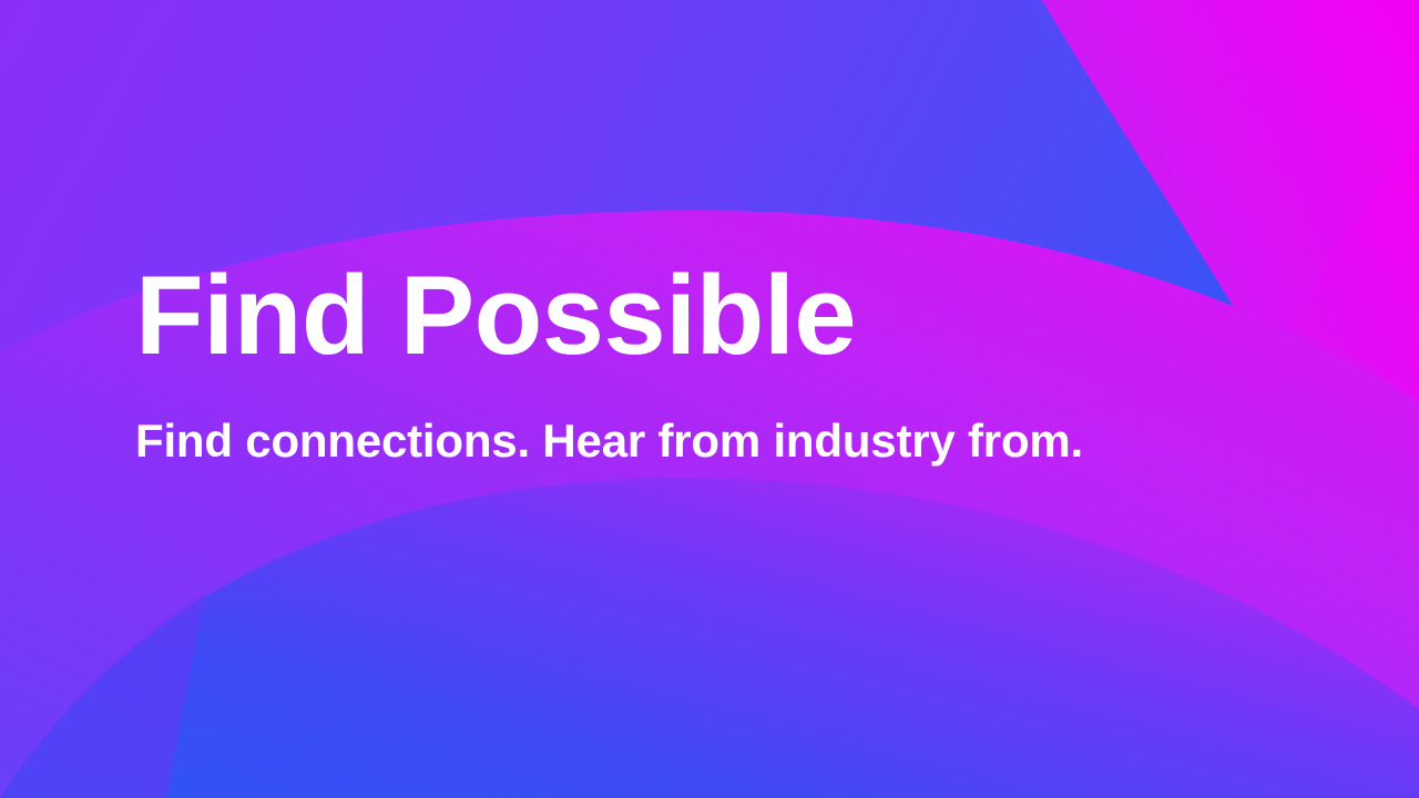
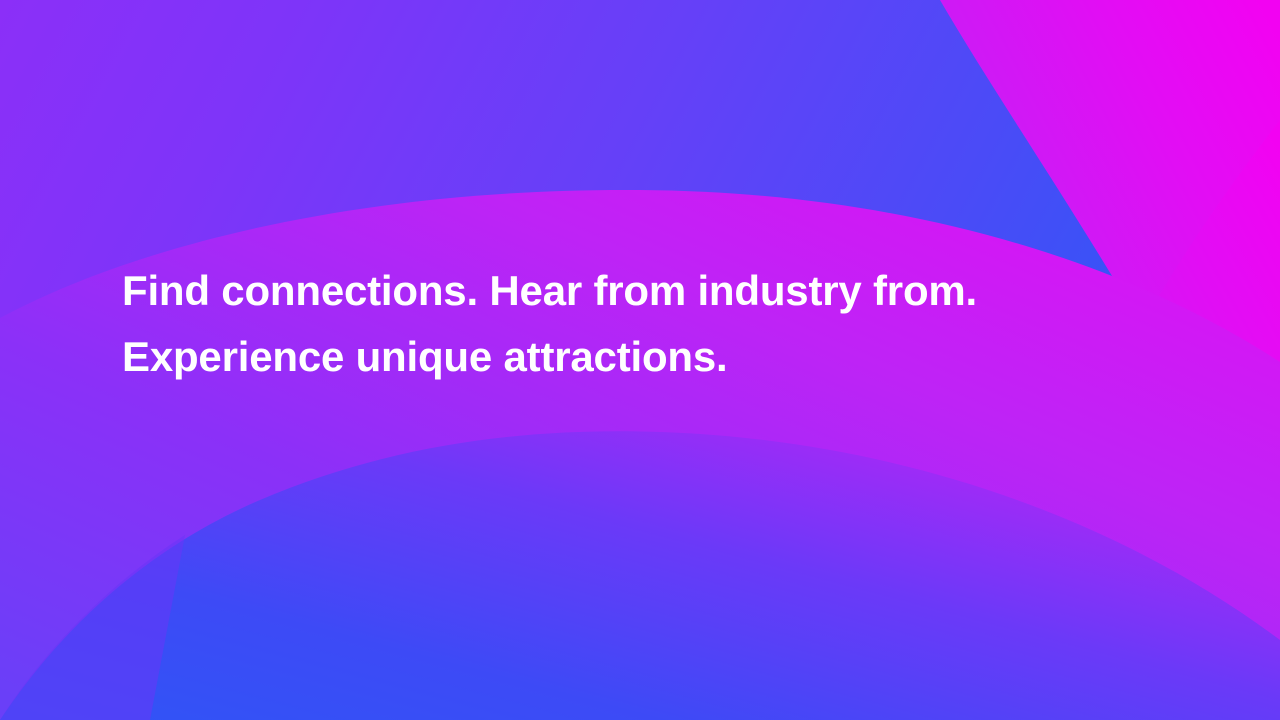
- Find Possible
  Find connections. Hear from industry from.
+ Experience unique attractions.
